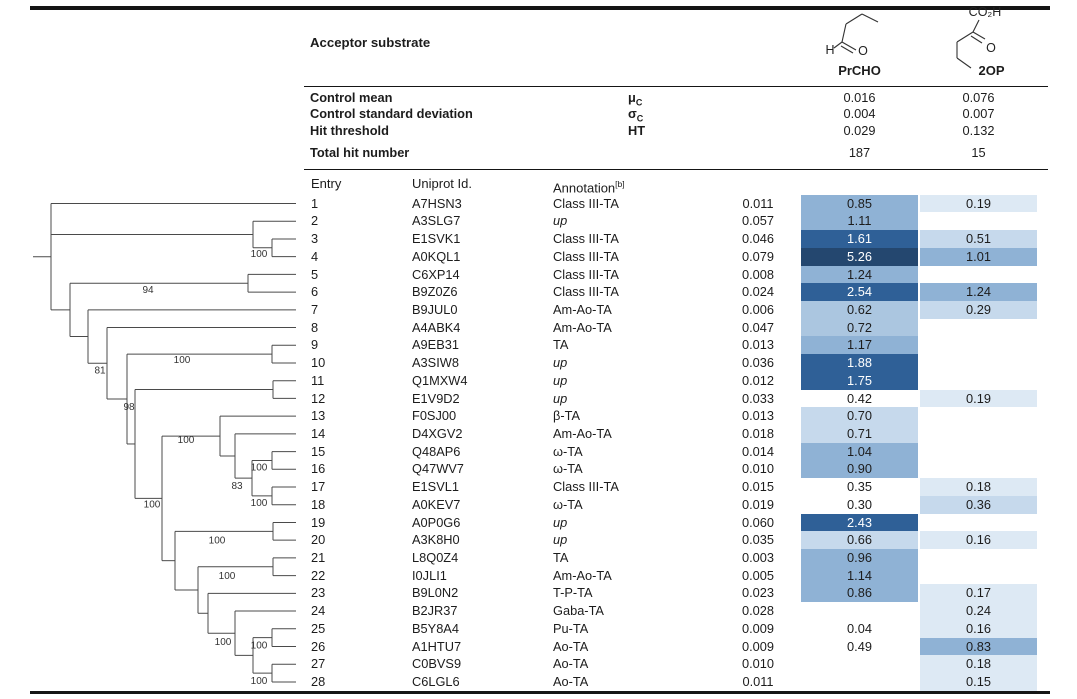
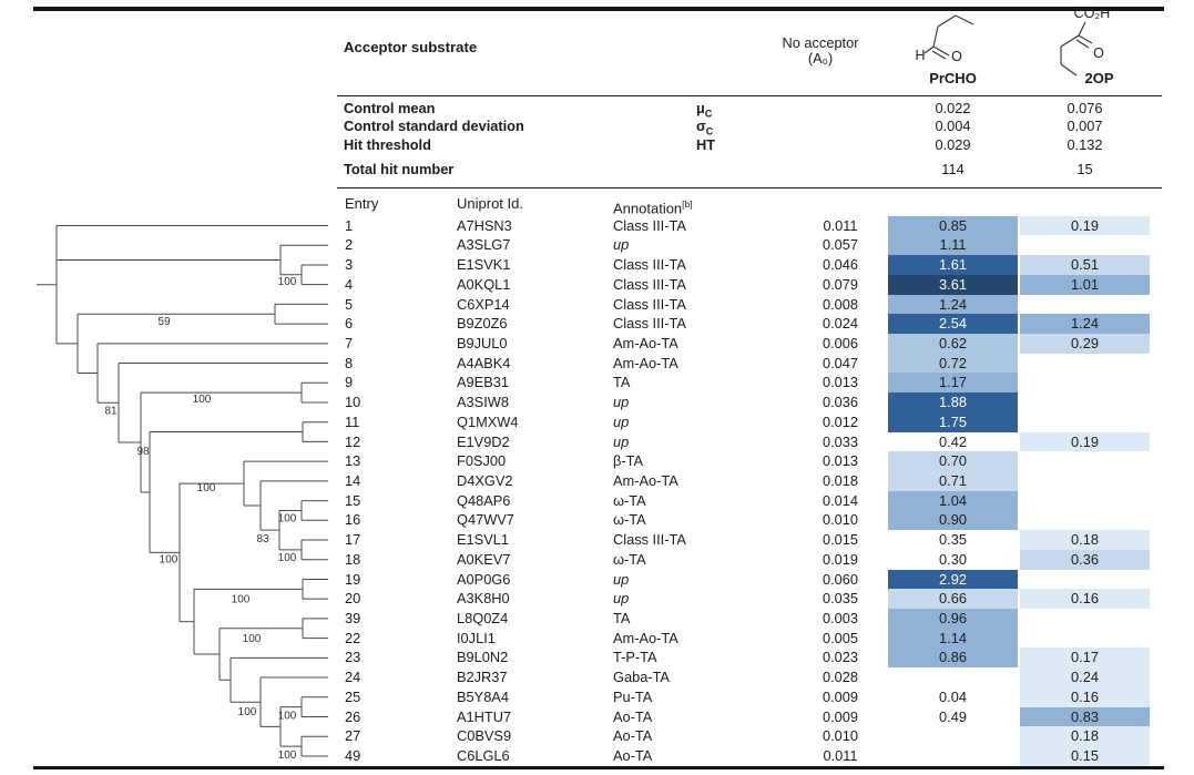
  100
- 94
+ 59
  100
  100
  100
  83
  100
  100
  100
  100
  100
  100
  98
  81
  Acceptor substrate
+ No acceptor
+ (A₀)
  H
  O
  PrCHO
  CO₂H
  O
  2OP
  Control mean
  μC
- 0.016
+ 0.022
  0.076
  Control standard deviation
  σC
  0.004
  0.007
  Hit threshold
  HT
  0.029
  0.132
  Total hit number
- 187
+ 114
  15
  Entry
  Uniprot Id.
  Annotation[b]
  1
  A7HSN3
  Class III-TA
  0.011
  0.85
  0.19
  2
  A3SLG7
  up
  0.057
  1.11
  3
  E1SVK1
  Class III-TA
  0.046
  1.61
  0.51
  4
  A0KQL1
  Class III-TA
  0.079
- 5.26
+ 3.61
  1.01
  5
  C6XP14
  Class III-TA
  0.008
  1.24
  6
  B9Z0Z6
  Class III-TA
  0.024
  2.54
  1.24
  7
  B9JUL0
  Am-Ao-TA
  0.006
  0.62
  0.29
  8
  A4ABK4
  Am-Ao-TA
  0.047
  0.72
  9
  A9EB31
  TA
  0.013
  1.17
  10
  A3SIW8
  up
  0.036
  1.88
  11
  Q1MXW4
  up
  0.012
  1.75
  12
  E1V9D2
  up
  0.033
  0.42
  0.19
  13
  F0SJ00
  β-TA
  0.013
  0.70
  14
  D4XGV2
  Am-Ao-TA
  0.018
  0.71
  15
  Q48AP6
  ω-TA
  0.014
  1.04
  16
  Q47WV7
  ω-TA
  0.010
  0.90
  17
  E1SVL1
  Class III-TA
  0.015
  0.35
  0.18
  18
  A0KEV7
  ω-TA
  0.019
  0.30
  0.36
  19
  A0P0G6
  up
  0.060
- 2.43
+ 2.92
  20
  A3K8H0
  up
  0.035
  0.66
  0.16
- 21
+ 39
  L8Q0Z4
  TA
  0.003
  0.96
  22
  I0JLI1
  Am-Ao-TA
  0.005
  1.14
  23
  B9L0N2
  T-P-TA
  0.023
  0.86
  0.17
  24
  B2JR37
  Gaba-TA
  0.028
  0.24
  25
  B5Y8A4
  Pu-TA
  0.009
  0.04
  0.16
  26
  A1HTU7
  Ao-TA
  0.009
  0.49
  0.83
  27
  C0BVS9
  Ao-TA
  0.010
  0.18
- 28
+ 49
  C6LGL6
  Ao-TA
  0.011
  0.15
